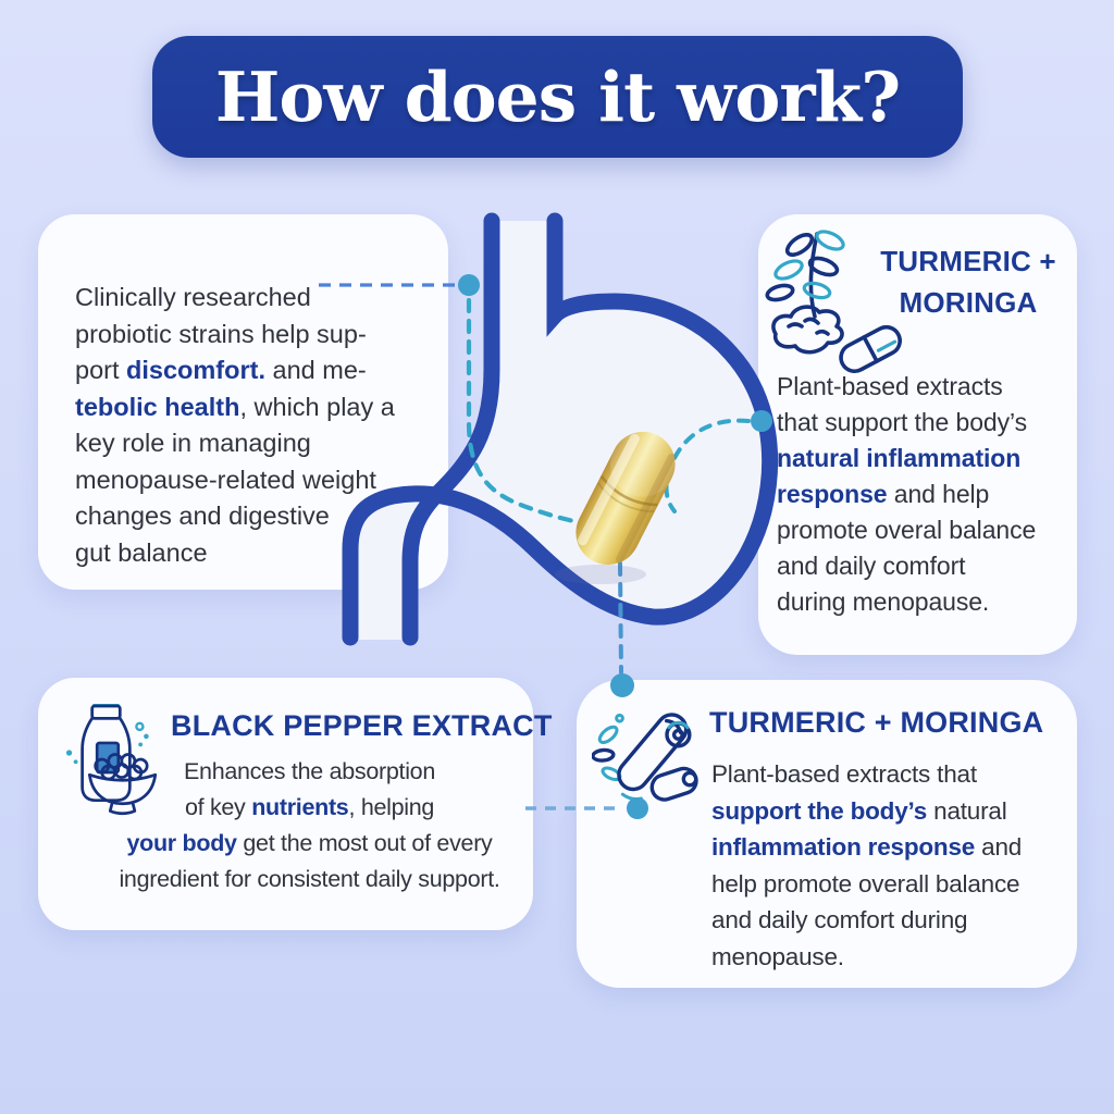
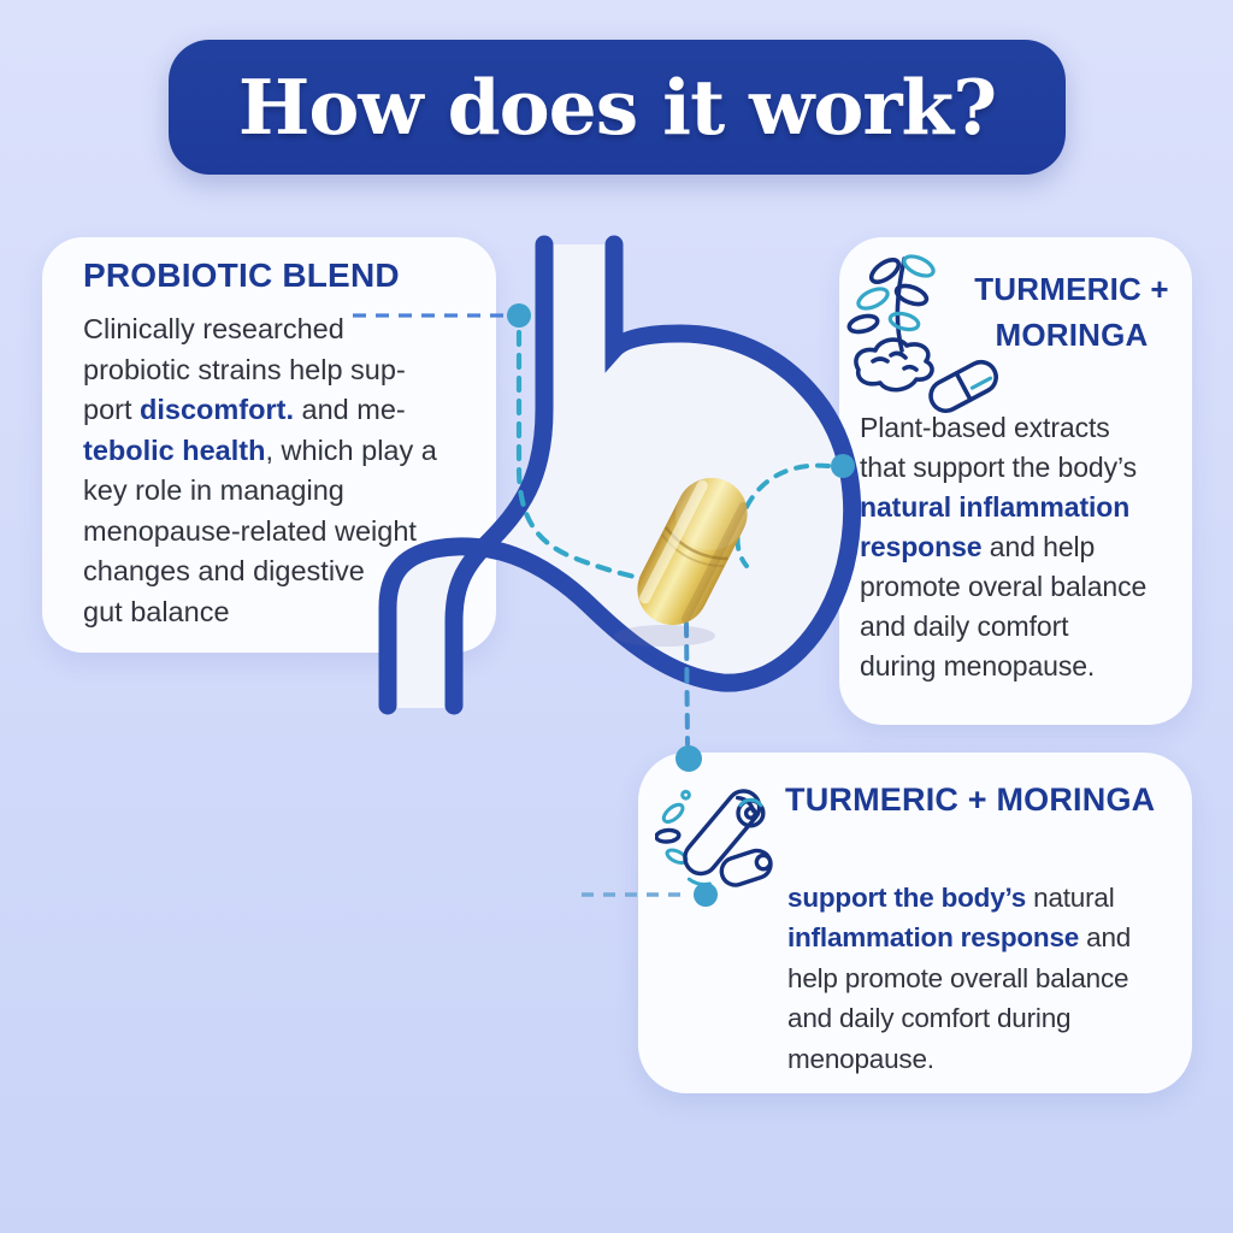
  How does it work?
+ PROBIOTIC BLEND
  Clinically researched
  probiotic strains help sup-
  port discomfort. and me-
  tebolic health, which play a
  key role in managing
  menopause-related weight
  changes and digestive
  gut balance
  TURMERIC + MORINGA
  Plant-based extracts
  that support the body’s
  natural inflammation
  response and help
  promote overal balance
  and daily comfort
  during menopause.
- BLACK PEPPER EXTRACT
- Enhances the absorption
- of key nutrients, helping
- your body get the most out of every
- ingredient for consistent daily support.
  TURMERIC + MORINGA
- Plant-based extracts that
  support the body’s natural
  inflammation response and
  help promote overall balance
  and daily comfort during
  menopause.
